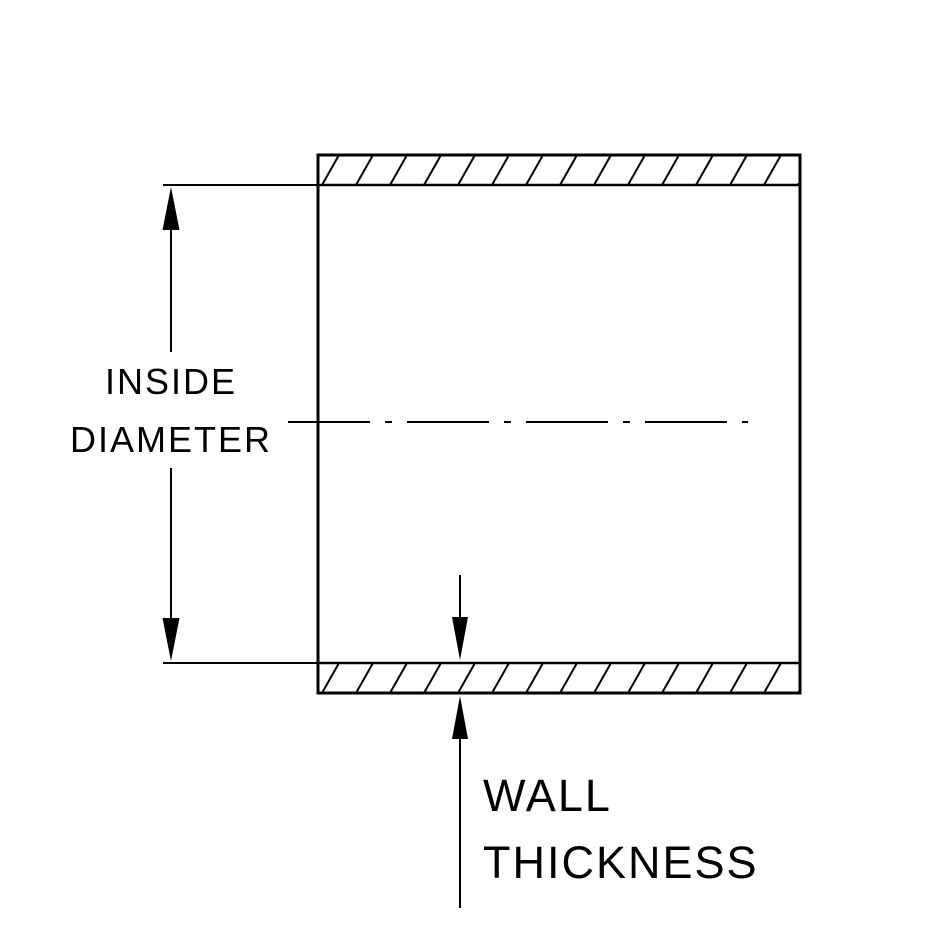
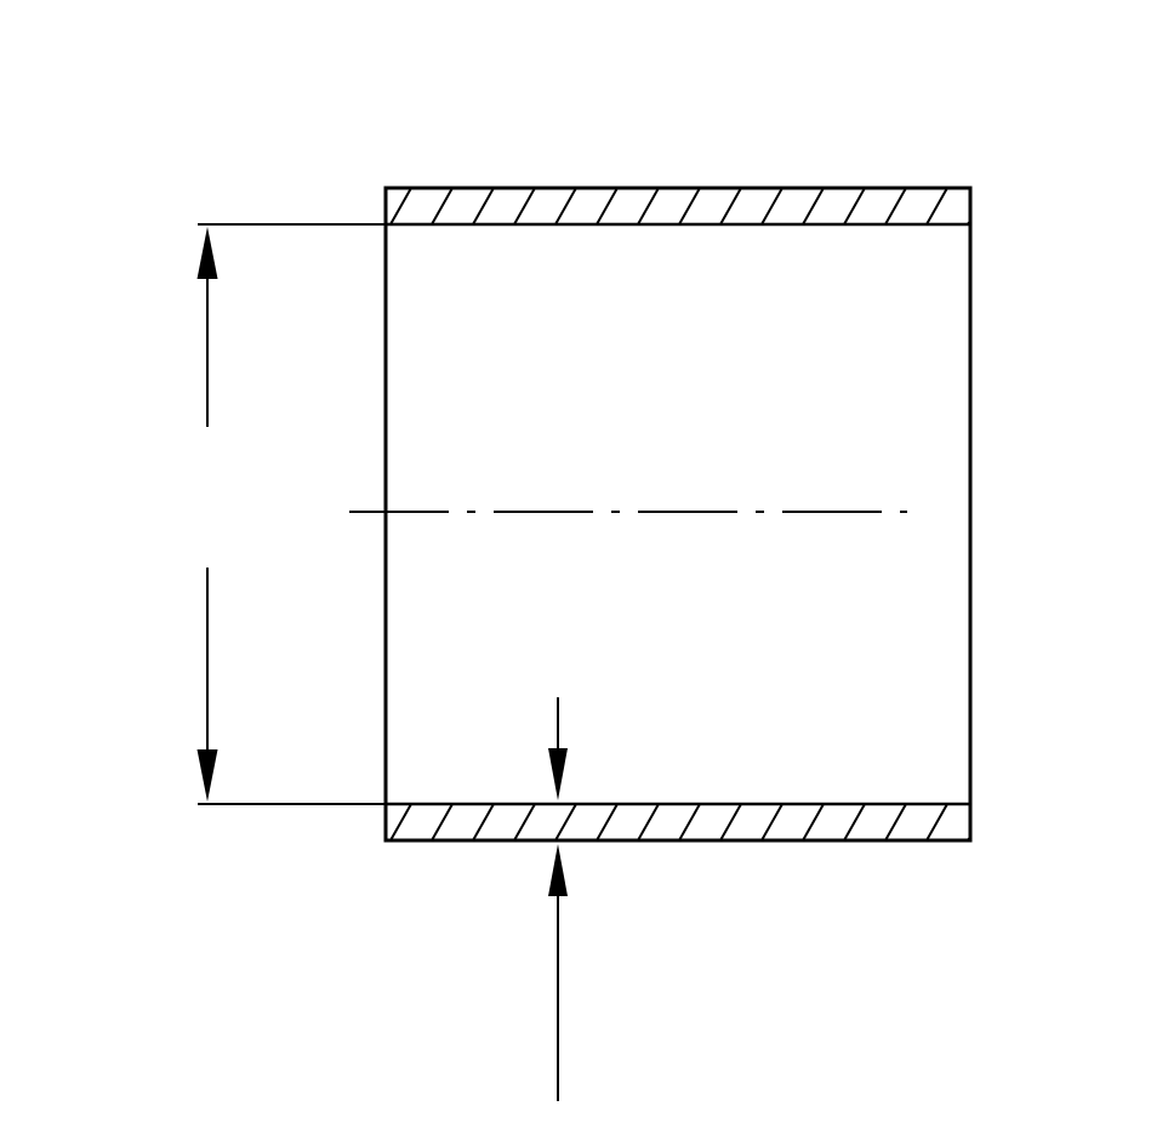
- INSIDE
- DIAMETER
- WALL
- THICKNESS
